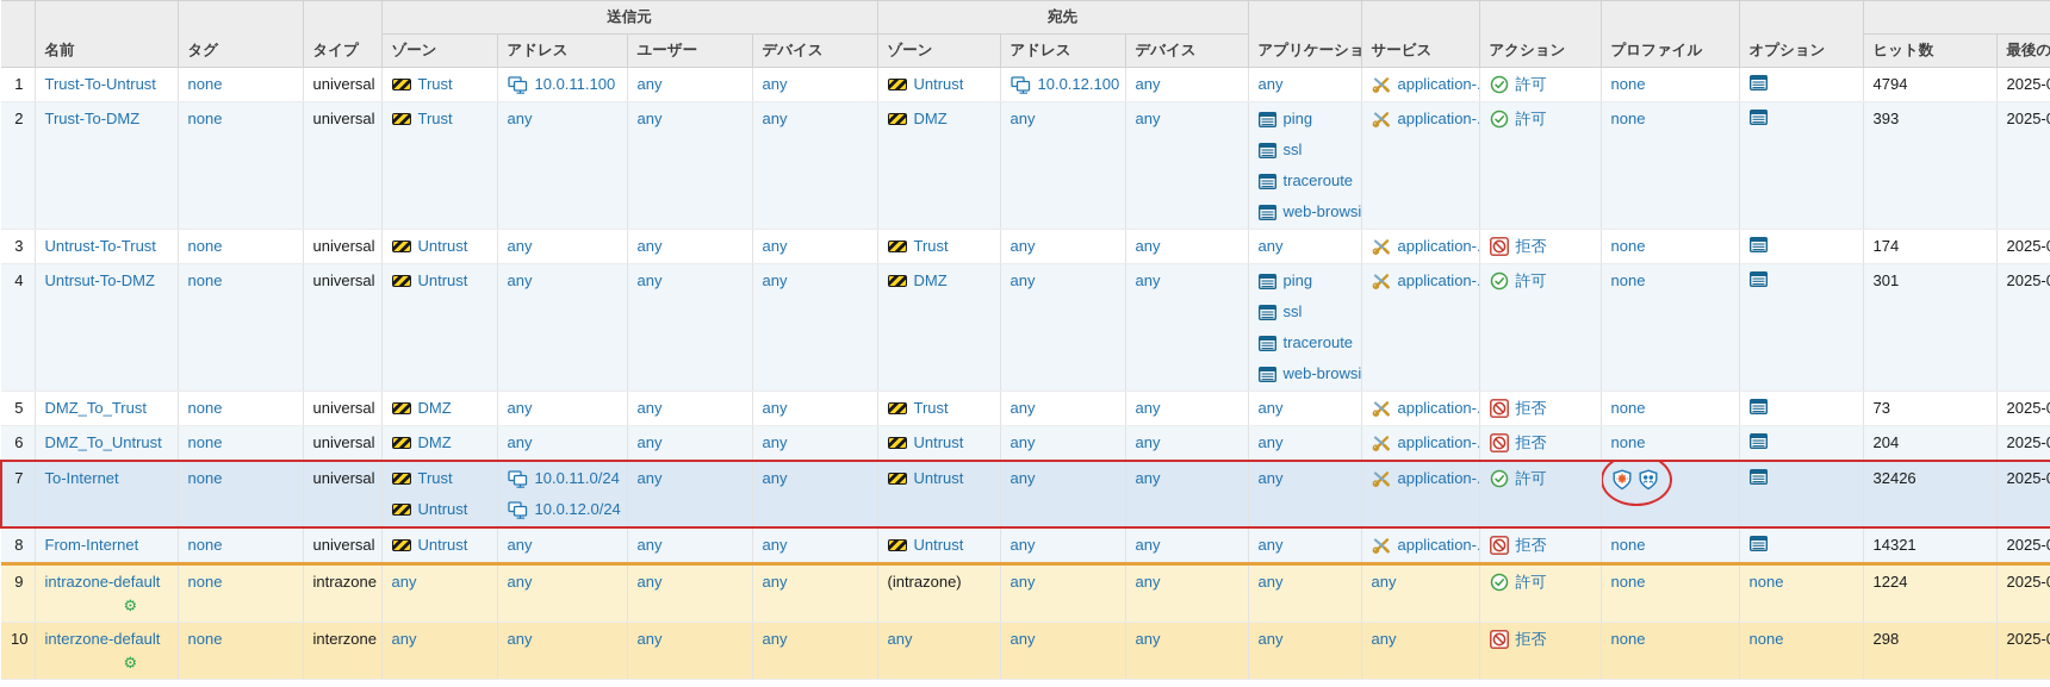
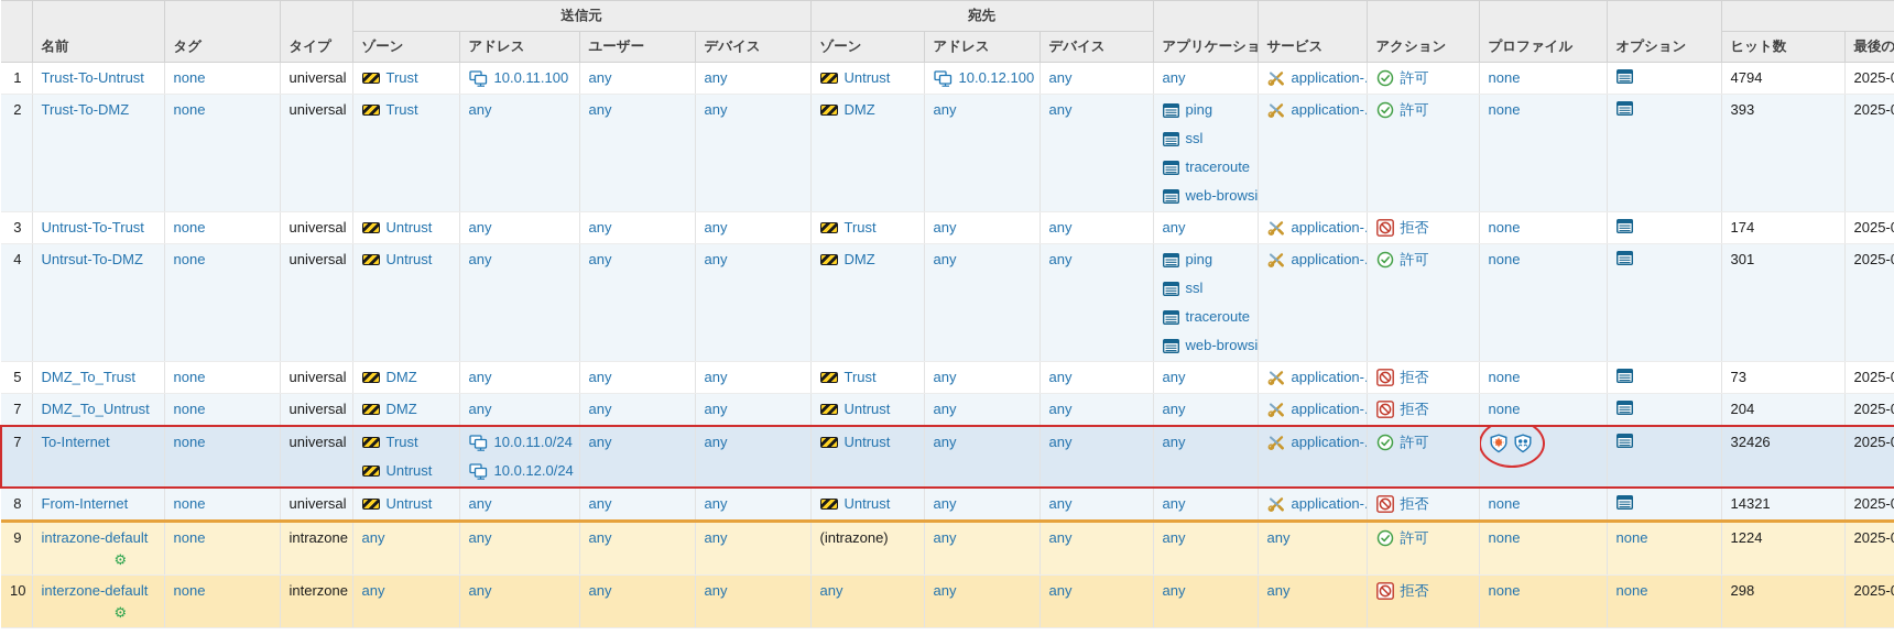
  	名前	タグ	タイプ	送信元	宛先	アプリケーショ	サービス	アクション	プロファイル	オプション
  ゾーン	アドレス	ユーザー	デバイス	ゾーン	アドレス	デバイス	ヒット数	最後の
  1	Trust-To-Untrust	none	universal	Trust	10.0.11.100	any	any	Untrust	10.0.12.100	any	any	application-	許可	none		4794	2025-
  2	Trust-To-DMZ	none	universal	Trust	any	any	any	DMZ	any	any	pingssltracerouteweb-browsi	application-	許可	none		393	2025-
  3	Untrust-To-Trust	none	universal	Untrust	any	any	any	Trust	any	any	any	application-	拒否	none		174	2025-
  4	Untrsut-To-DMZ	none	universal	Untrust	any	any	any	DMZ	any	any	pingssltracerouteweb-browsi	application-	許可	none		301	2025-
  5	DMZ_To_Trust	none	universal	DMZ	any	any	any	Trust	any	any	any	application-	拒否	none		73	2025-
- 6	DMZ_To_Untrust	none	universal	DMZ	any	any	any	Untrust	any	any	any	application-	拒否	none		204	2025-
+ 7	DMZ_To_Untrust	none	universal	DMZ	any	any	any	Untrust	any	any	any	application-	拒否	none		204	2025-
  7	To-Internet	none	universal	TrustUntrust	10.0.11.0/2410.0.12.0/24	any	any	Untrust	any	any	any	application-	許可			32426	2025-
  8	From-Internet	none	universal	Untrust	any	any	any	Untrust	any	any	any	application-	拒否	none		14321	2025-
  9	intrazone-default⚙	none	intrazone	any	any	any	any	(intrazone)	any	any	any	any	許可	none	none	1224	2025-
  10	interzone-default⚙	none	interzone	any	any	any	any	any	any	any	any	any	拒否	none	none	298	2025-
